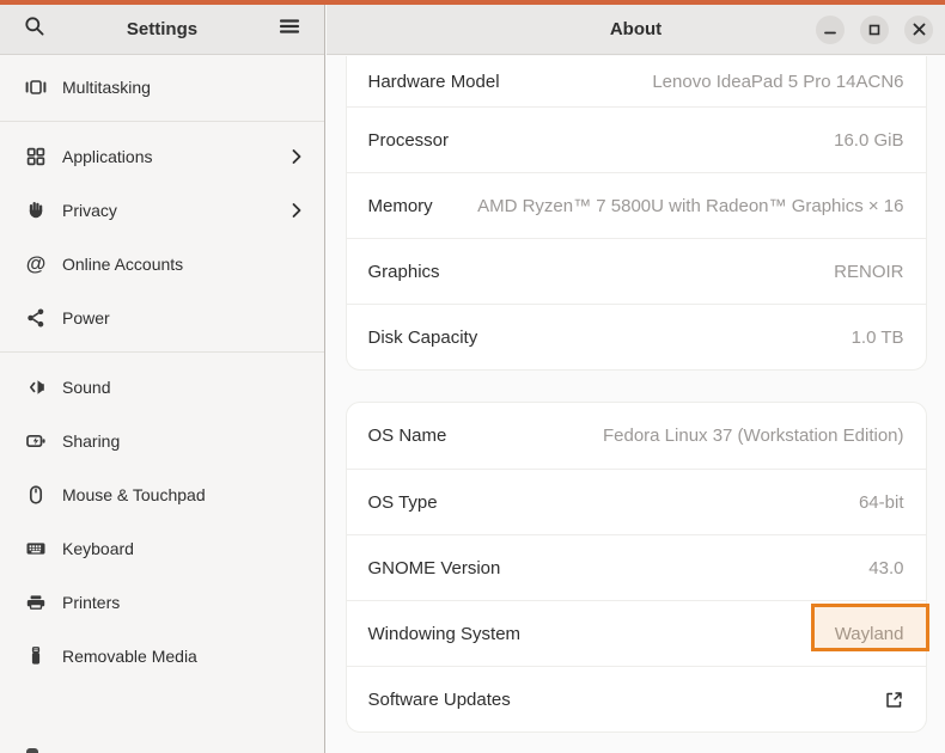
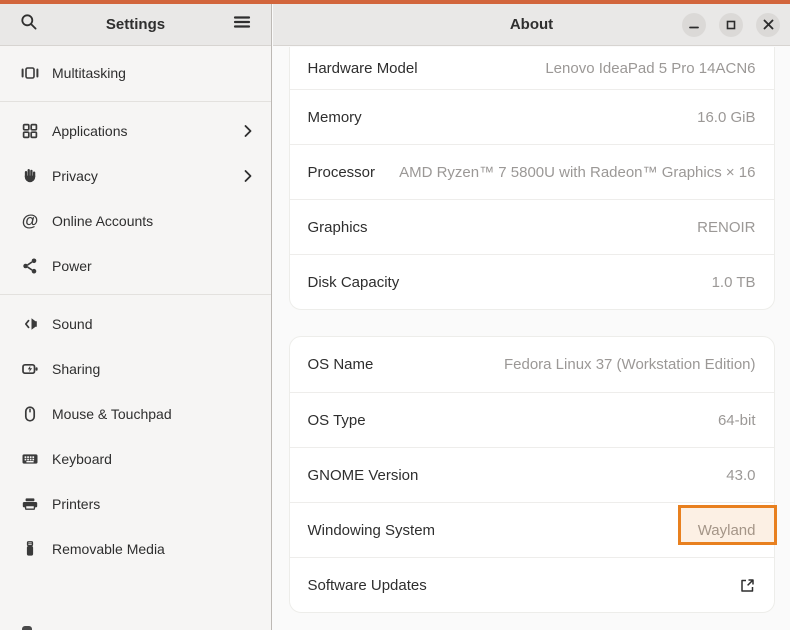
  Settings
  Multitasking
  Applications
  Privacy
  @
  Online Accounts
  Power
  Sound
  Sharing
  Mouse & Touchpad
  Keyboard
  Printers
  Removable Media
  About
  Hardware Model
  Lenovo IdeaPad 5 Pro 14ACN6
- Processor
+ Memory
  16.0 GiB
- Memory
+ Processor
  AMD Ryzen™ 7 5800U with Radeon™ Graphics × 16
  Graphics
  RENOIR
  Disk Capacity
  1.0 TB
  OS Name
  Fedora Linux 37 (Workstation Edition)
  OS Type
  64-bit
  GNOME Version
  43.0
  Windowing System
  Wayland
  Software Updates
